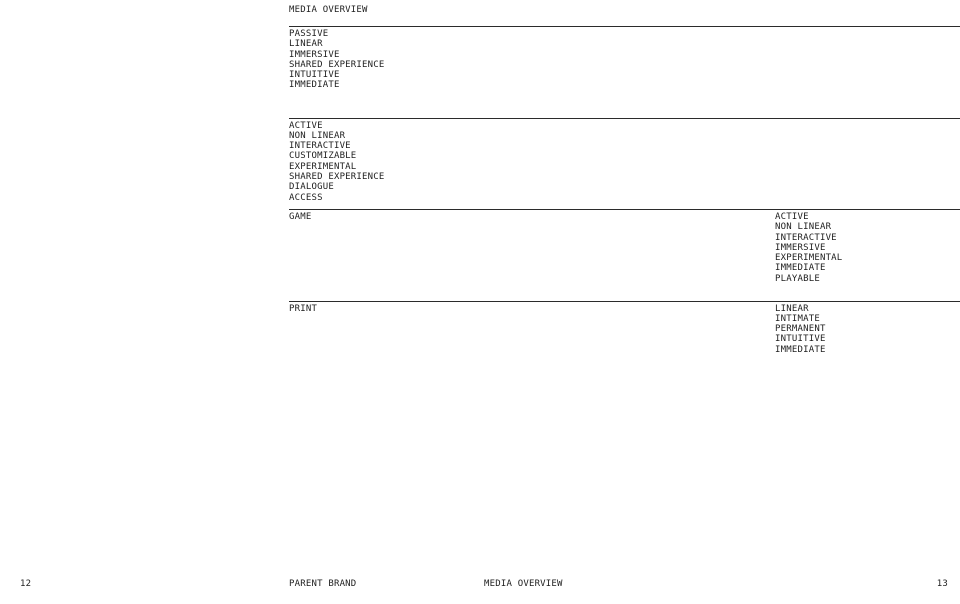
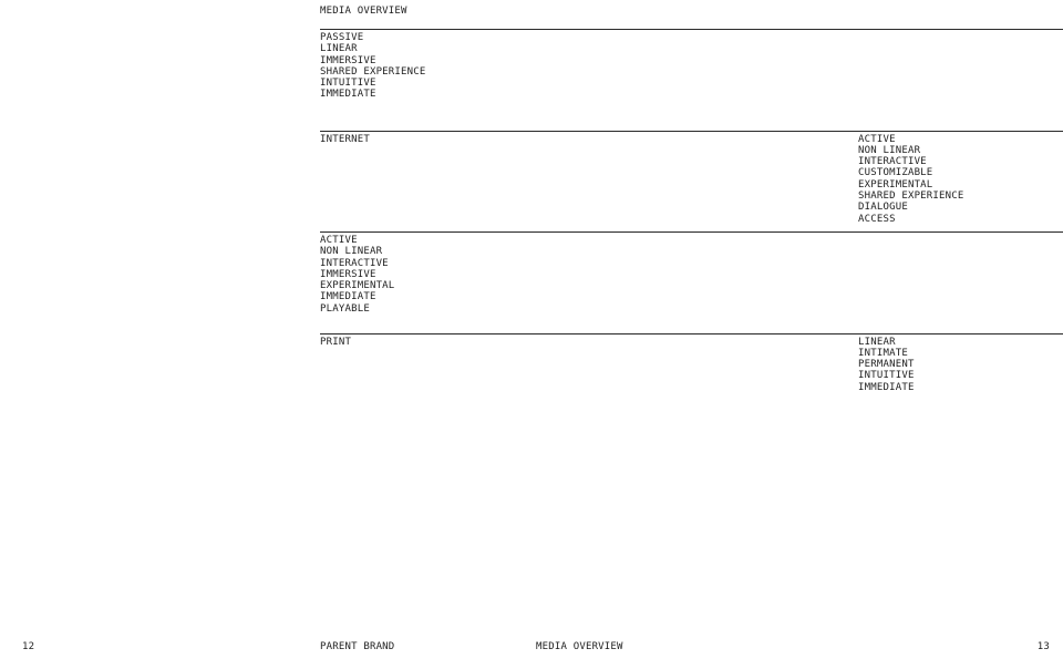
  MEDIA OVERVIEW
  PASSIVE
  LINEAR
  IMMERSIVE
  SHARED EXPERIENCE
  INTUITIVE
  IMMEDIATE
+ INTERNET
  ACTIVE
  NON LINEAR
  INTERACTIVE
  CUSTOMIZABLE
  EXPERIMENTAL
  SHARED EXPERIENCE
  DIALOGUE
  ACCESS
- GAME
  ACTIVE
  NON LINEAR
  INTERACTIVE
  IMMERSIVE
  EXPERIMENTAL
  IMMEDIATE
  PLAYABLE
  PRINT
  LINEAR
  INTIMATE
  PERMANENT
  INTUITIVE
  IMMEDIATE
  12
  PARENT BRAND
  MEDIA OVERVIEW
  13
